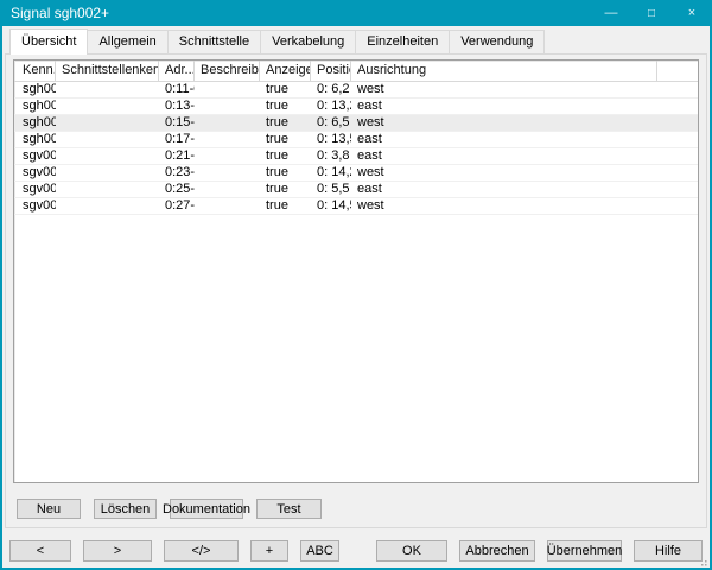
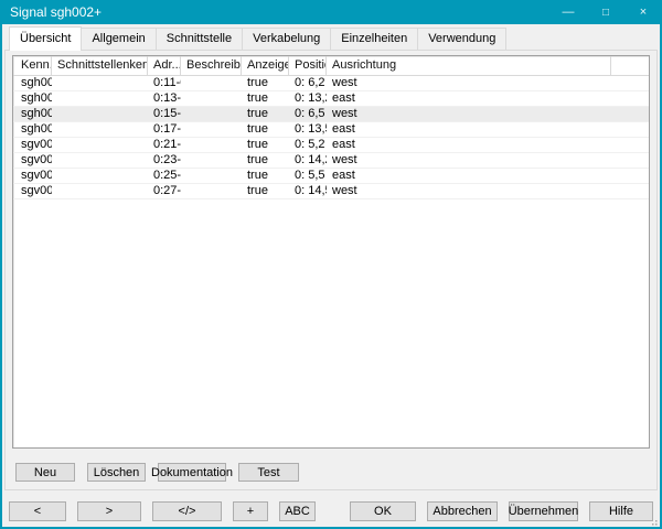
  Signal sgh002+
  —
  □
  ×
  Übersicht
  Allgemein
  Schnittstelle
  Verkabelung
  Einzelheiten
  Verwendung
  Kenn.
  Schnittstellenken
  Adr...
  Beschreib
  Anzeige
  Positi
  Ausrichtung
  sgh00
  0:11-
  true
  0: 6,2
  west
  sgh00
  0:13-
  true
  0: 13,
  east
  sgh00
  0:15-
  true
  0: 6,5
  west
  sgh00
  0:17-
  true
  0: 13,
  east
  sgv00
  0:21-
  true
- 0: 3,8
+ 0: 5,2
  east
  sgv00
  0:23-
  true
  0: 14,
  west
  sgv00
  0:25-
  true
  0: 5,5
  east
  sgv00
  0:27-
  true
  0: 14,
  west
  Neu
  Löschen
  Dokumentation
  Test
  <
  >
  </>
  +
  ABC
  OK
  Abbrechen
  Übernehmen
  Hilfe
